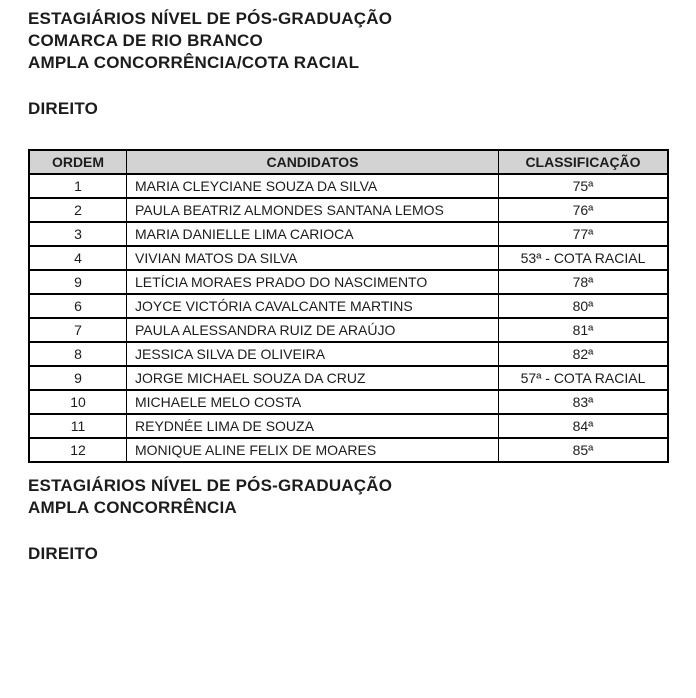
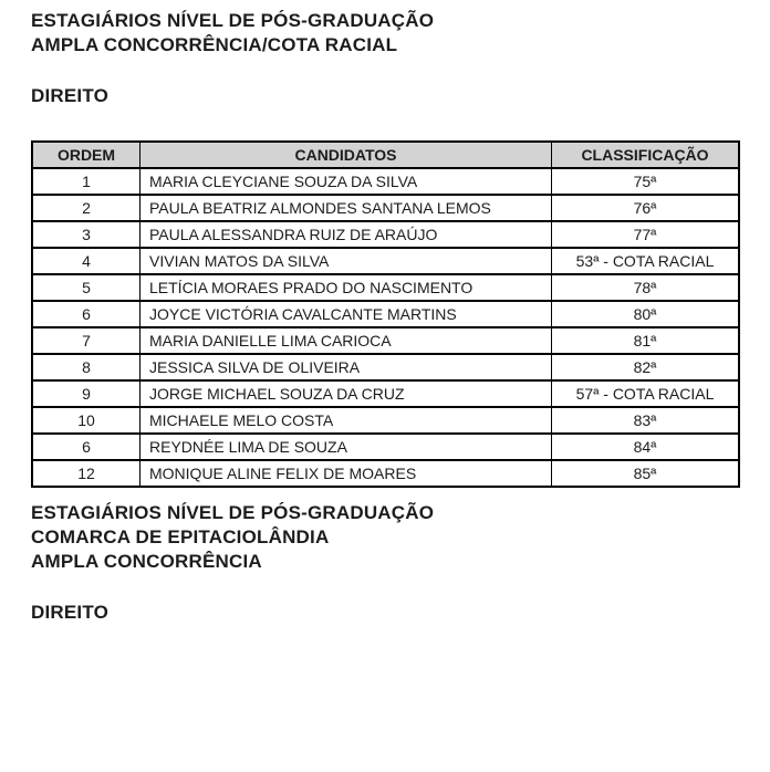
  ESTAGIÁRIOS NÍVEL DE PÓS-GRADUAÇÃO
- COMARCA DE RIO BRANCO
  AMPLA CONCORRÊNCIA/COTA RACIAL
  DIREITO
  ORDEM	CANDIDATOS	CLASSIFICAÇÃO
  1	MARIA CLEYCIANE SOUZA DA SILVA	75ª
  2	PAULA BEATRIZ ALMONDES SANTANA LEMOS	76ª
- 3	MARIA DANIELLE LIMA CARIOCA	77ª
+ 3	PAULA ALESSANDRA RUIZ DE ARAÚJO	77ª
  4	VIVIAN MATOS DA SILVA	53ª - COTA RACIAL
- 9	LETÍCIA MORAES PRADO DO NASCIMENTO	78ª
+ 5	LETÍCIA MORAES PRADO DO NASCIMENTO	78ª
  6	JOYCE VICTÓRIA CAVALCANTE MARTINS	80ª
- 7	PAULA ALESSANDRA RUIZ DE ARAÚJO	81ª
+ 7	MARIA DANIELLE LIMA CARIOCA	81ª
  8	JESSICA SILVA DE OLIVEIRA	82ª
  9	JORGE MICHAEL SOUZA DA CRUZ	57ª - COTA RACIAL
  10	MICHAELE MELO COSTA	83ª
- 11	REYDNÉE LIMA DE SOUZA	84ª
+ 6	REYDNÉE LIMA DE SOUZA	84ª
  12	MONIQUE ALINE FELIX DE MOARES	85ª
  ESTAGIÁRIOS NÍVEL DE PÓS-GRADUAÇÃO
+ COMARCA DE EPITACIOLÂNDIA
  AMPLA CONCORRÊNCIA
  DIREITO
